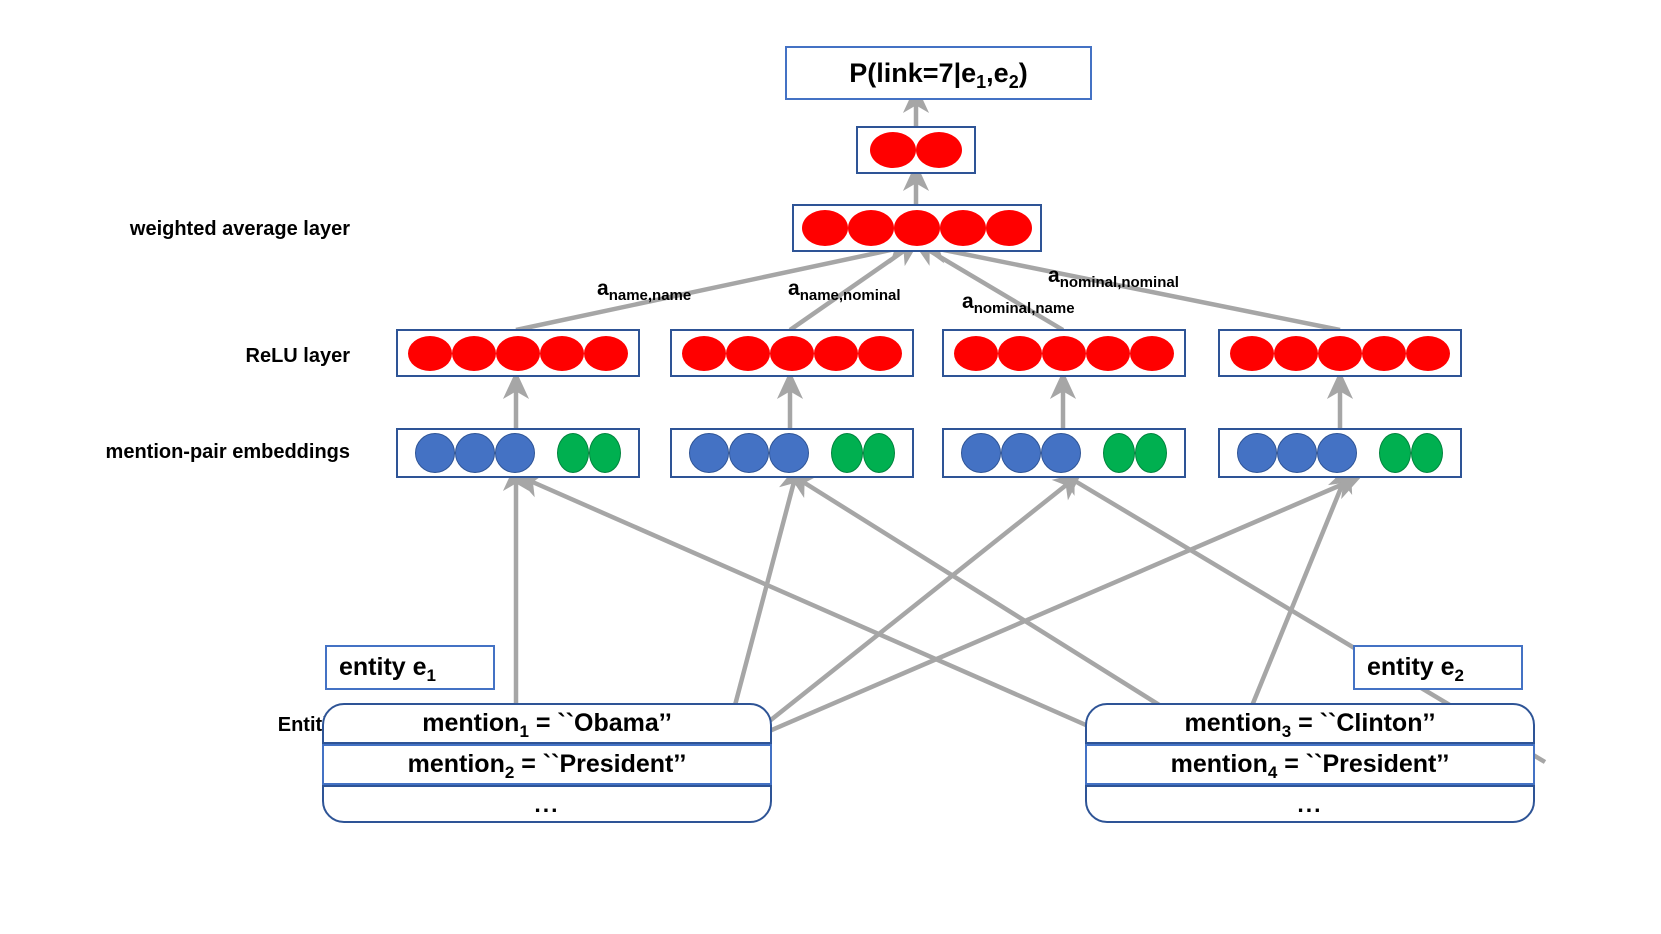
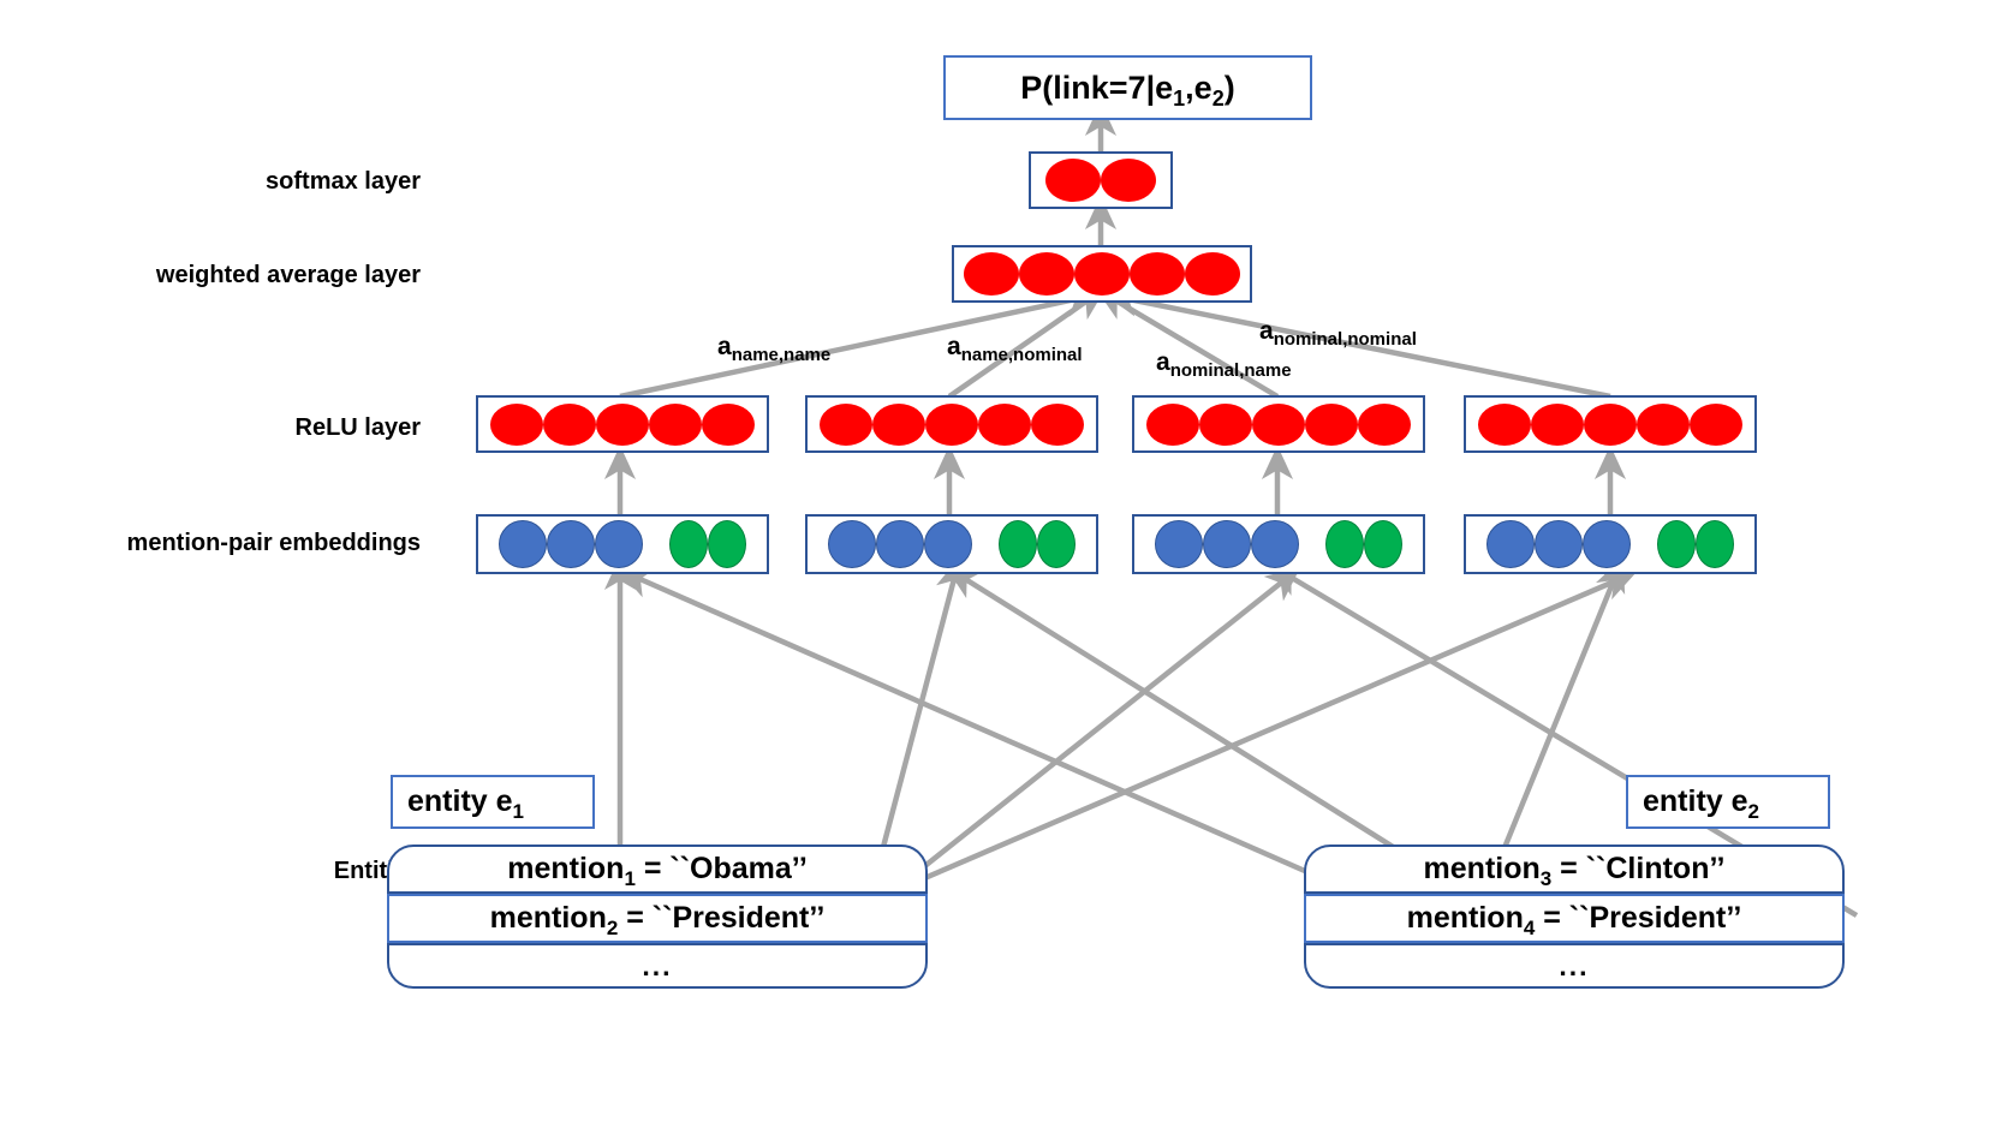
  P(link=7|e1,e2)
+ softmax layer
  weighted average layer
  ReLU layer
  mention-pair embeddings
  aname,name
  aname,nominal
  anominal,name
  anominal,nominal
  entity e1
  mention1 = ``Obama’’
  mention2 = ``President’’
  ...
  entity e2
  mention3 = ``Clinton’’
  mention4 = ``President’’
  ...
